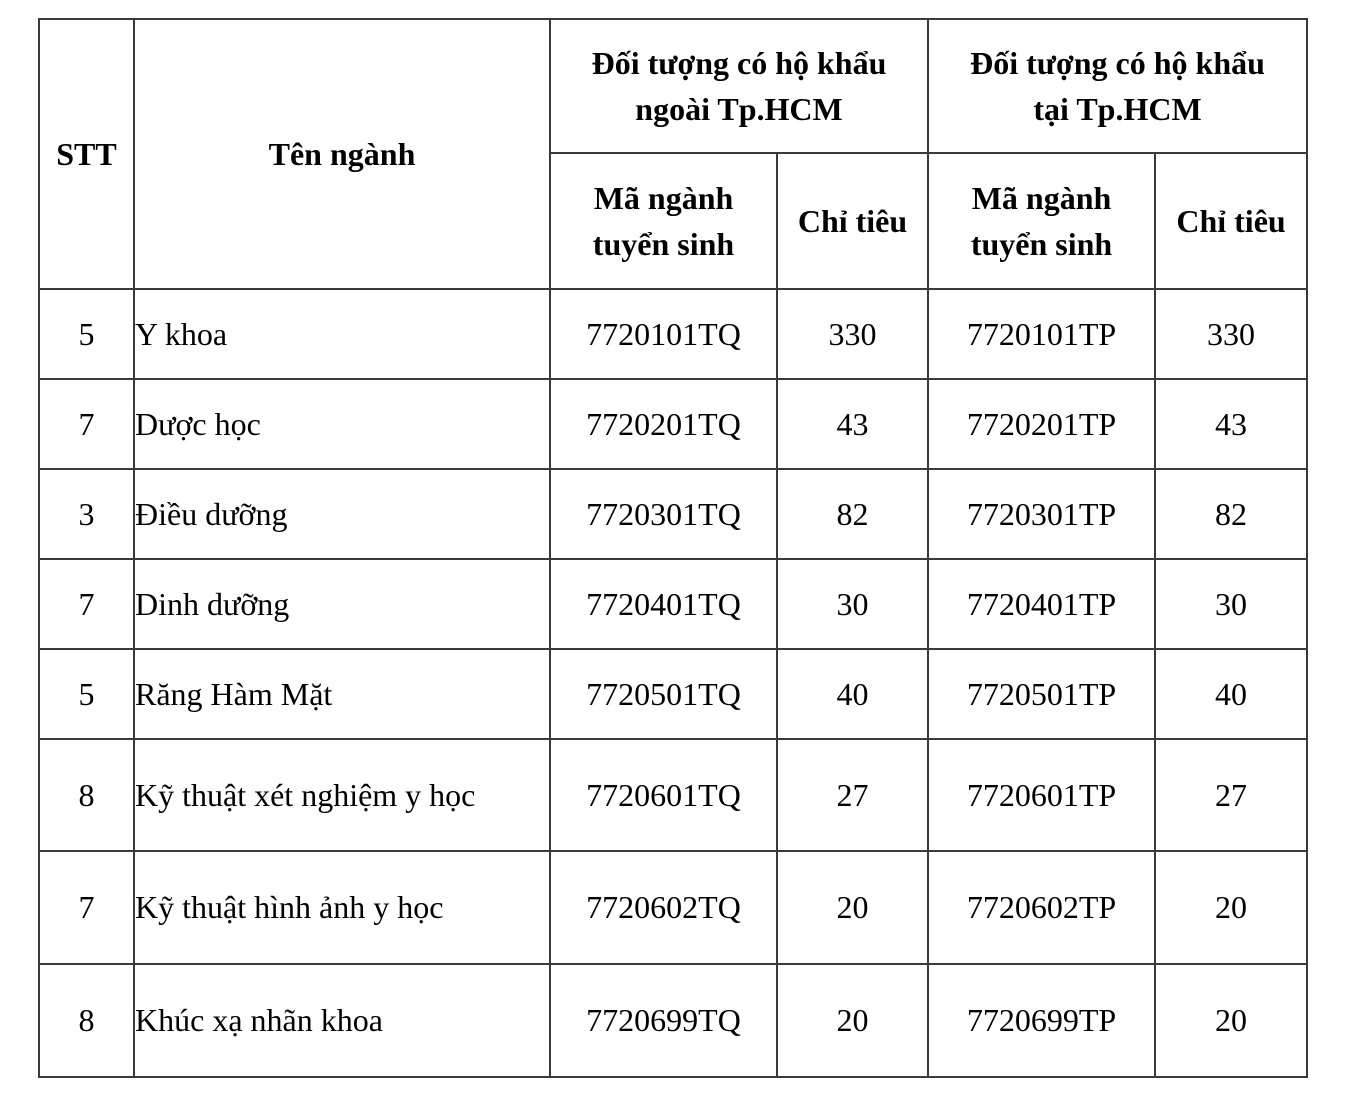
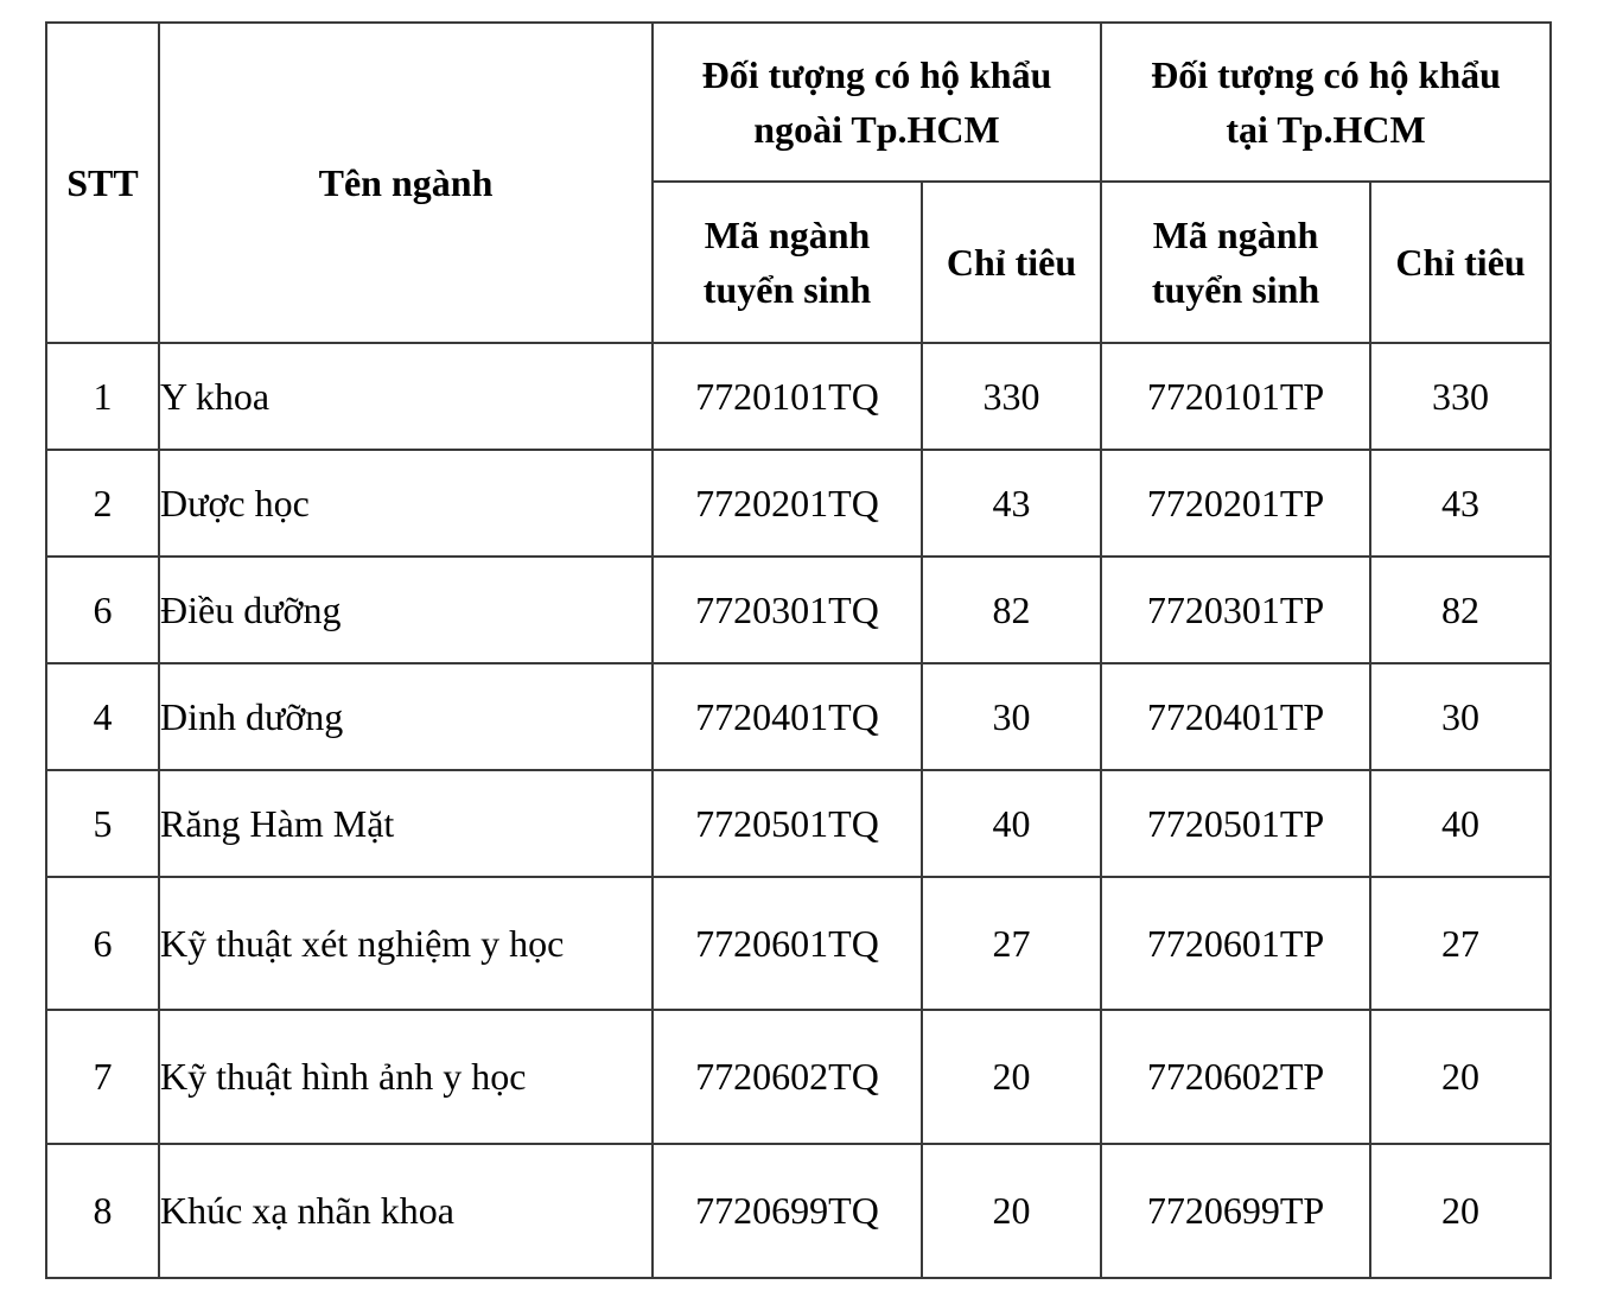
  STT	Tên ngành	Đối tượng có hộ khẩu ngoài Tp.HCM	Đối tượng có hộ khẩu tại Tp.HCM
  Mã ngành tuyển sinh	Chỉ tiêu	Mã ngành tuyển sinh	Chỉ tiêu
- 5	Y khoa	7720101TQ	330	7720101TP	330
+ 1	Y khoa	7720101TQ	330	7720101TP	330
- 7	Dược học	7720201TQ	43	7720201TP	43
+ 2	Dược học	7720201TQ	43	7720201TP	43
- 3	Điều dưỡng	7720301TQ	82	7720301TP	82
+ 6	Điều dưỡng	7720301TQ	82	7720301TP	82
- 7	Dinh dưỡng	7720401TQ	30	7720401TP	30
+ 4	Dinh dưỡng	7720401TQ	30	7720401TP	30
  5	Răng Hàm Mặt	7720501TQ	40	7720501TP	40
- 8	Kỹ thuật xét nghiệm y học	7720601TQ	27	7720601TP	27
+ 6	Kỹ thuật xét nghiệm y học	7720601TQ	27	7720601TP	27
  7	Kỹ thuật hình ảnh y học	7720602TQ	20	7720602TP	20
  8	Khúc xạ nhãn khoa	7720699TQ	20	7720699TP	20
